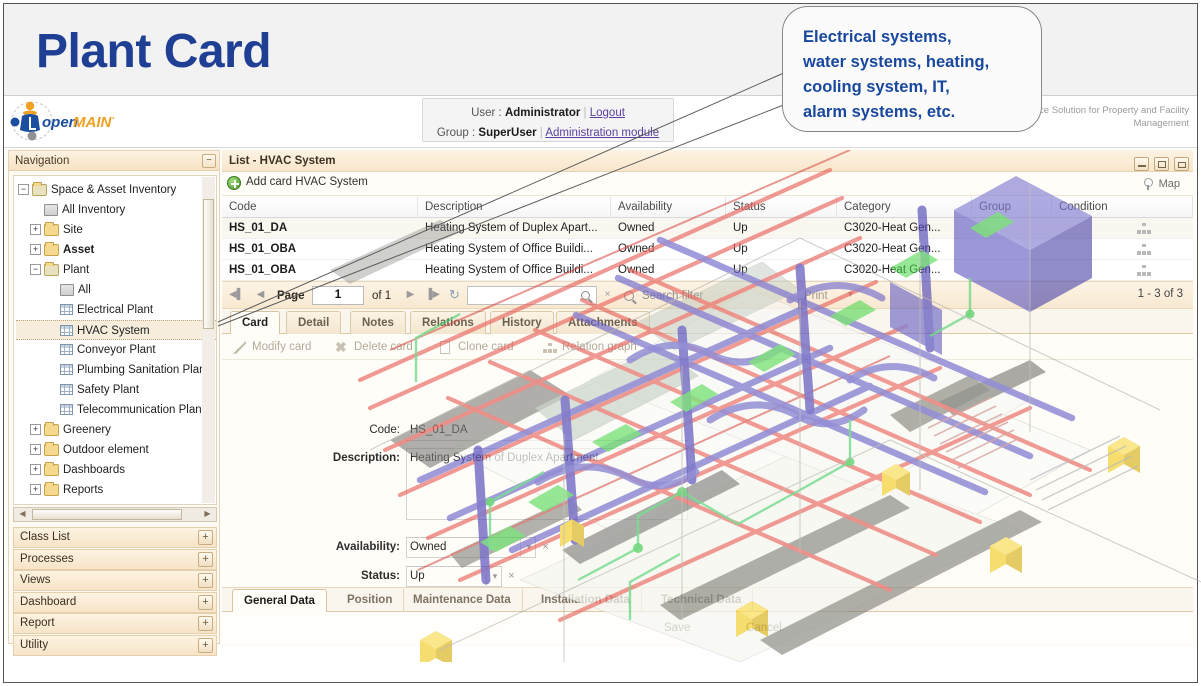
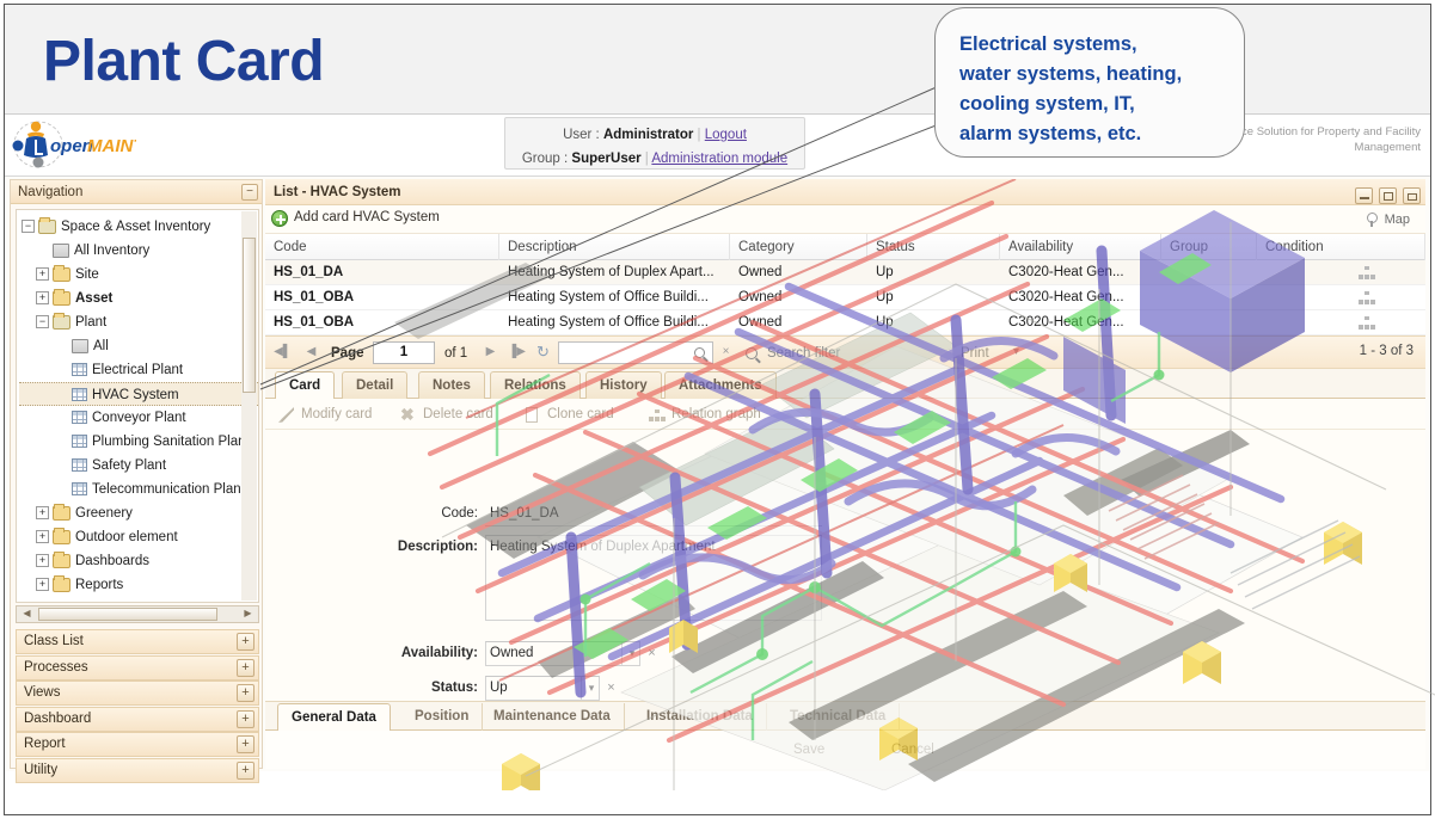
  Plant Card
  open
  MAIN
  e Solution for Property and Facility Management
  User : Administrator | Logout
  Group : SuperUser | Administration modle
  Navigation
  −
  − Space & Asset Inventory
  All Inventory
  + Site
  + Asset
  − Plant
  All
  Electrical Plant
  HVAC System
  Conveyor Plant
  Plumbing Sanitation Pla
  Safety Plant
  Telecommunication Plan
  + Greenery
  + Outdoor element
  + Dashboards
  + Reports
  ◀
  ▶
  Class List
  +
  Processes
  +
  Views
  +
  Dashboard
  +
  Report
  +
  Utility
  +
  List - HVAC System
  Add card HVAC System
  Map
  Code
  Descriptio
- Availability
+ Category
  Status
- Category
+ Availability
  Group
  Condition
  HS_01_DA
  Heating System of Duplex Apart...
  Owned
  Up
  C3020-Heat Gen...
  HS_01_OBA
  Heating System of Office Buildi...
  Owned
  Up
  C3020-Heat Gen...
  HS_01_OBA
  Heating System of Office Buildi...
  Owned
  Up
  C3020-Heat Gen...
  ◀▌
  ◀
  Pae
  1
  of 1
  ▶
  ▐▶
  ↻
  ×
  Search filter
  Print
  ▾
  1 - 3 of 3
  Card
  Detail
  Notes
  Relations
  History
  Attachments
  Modify card
  ✖
  Delete card
  Clone card
  Relation graph
  Code:
  HS_01_DA
  Description:
  Heating System of Duplex Apartment
  Availability:
  Owned
  ▾
  ×
  Status:
  Up
  ▾
  ×
  General Data
  Position
  Maintenance Data
  Installation Data
  Technical Data
  Save
  Cancel
  Electrical systems,
  water systems, heating,
  cooling system, IT,
  alarm systems, etc.
